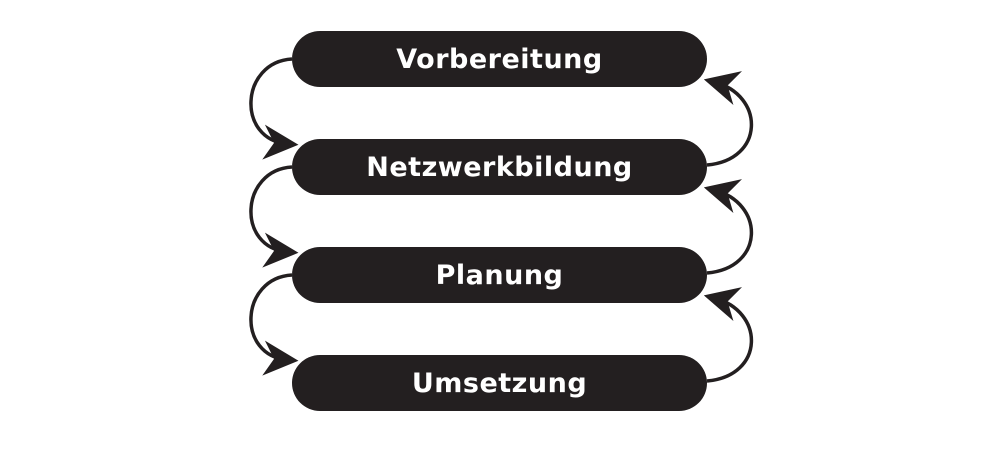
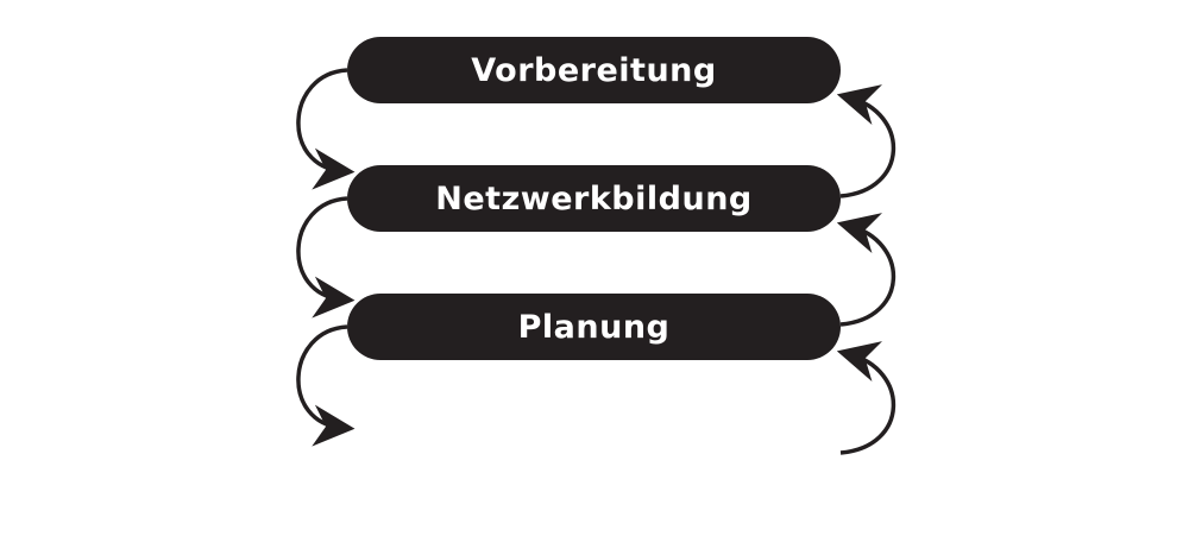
  Vorbereitung
  Netzwerkbildung
  Planung
- Umsetzung
